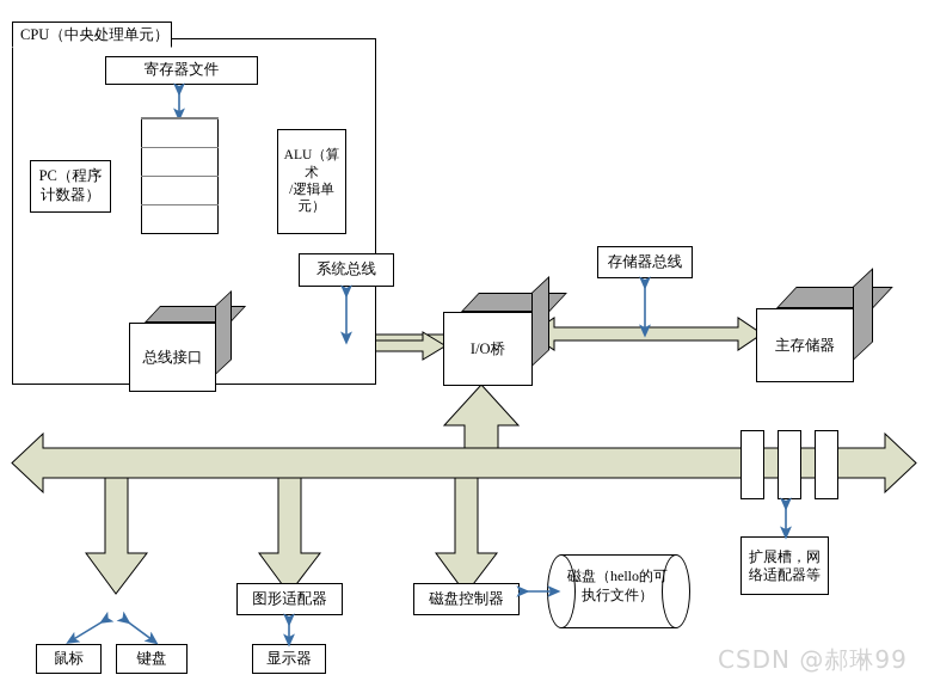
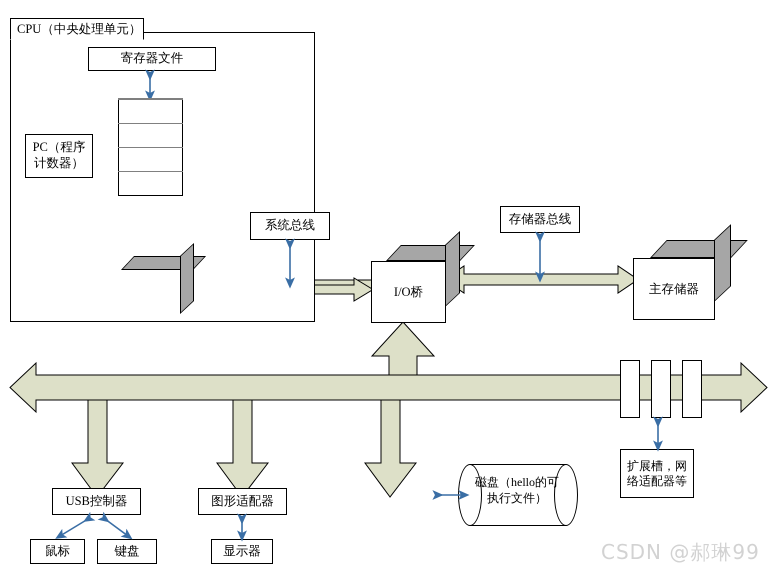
  CPU（中央处理单元）
  寄存器文件
  PC（程序
  计数器）
- ALU（算术
- /逻辑单
- 元）
  系统总线
  存储器总线
- 总线接口
  I/O桥
  主存储器
  扩展槽，网
  络适配器等
+ USB控制器
  图形适配器
- 磁盘控制器
  鼠标
  键盘
  显示器
  磁盘（hello的可
  执行文件）
  CSDN @郝琳99
